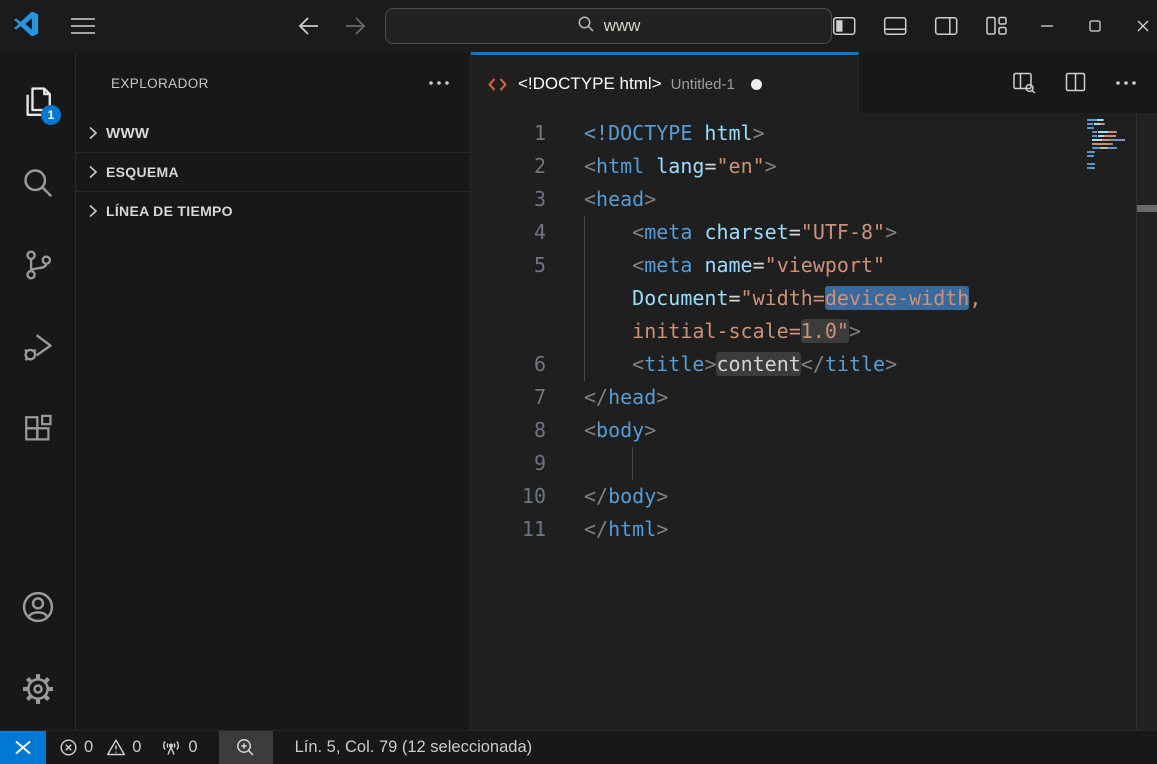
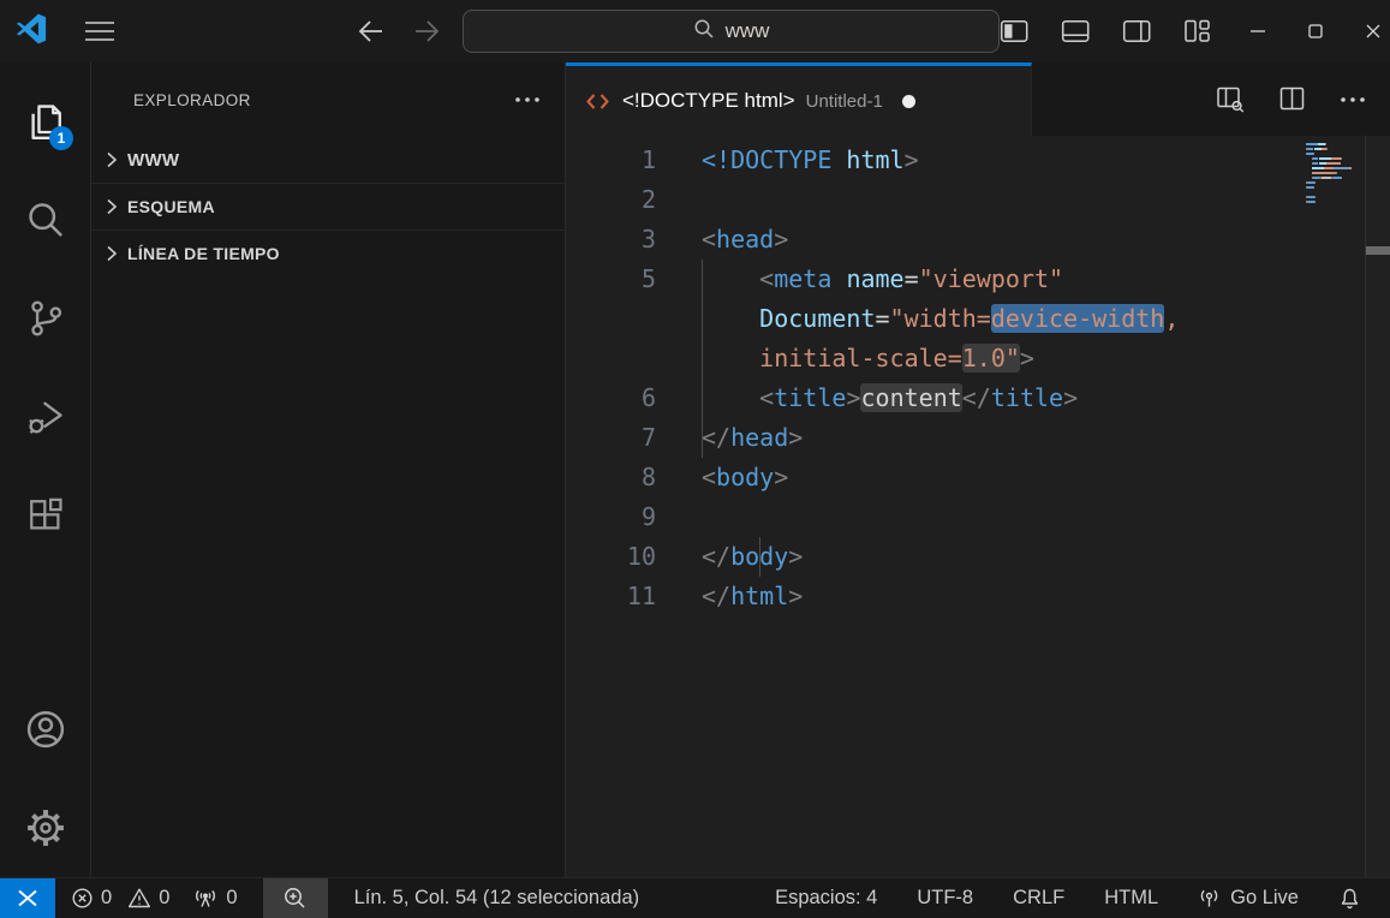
  www
  1
  EXPLORADOR
  WWW
  ESQUEMA
  LÍNEA DE TIEMPO
  <!DOCTYPE html>
  Untitled-1
  1
  <!DOCTYPE html>
  2
- <html lang="en">
  3
  <head>
- 4
- <meta charset="UTF-8">
  5
  <meta name="viewport"
  Document="width=device-width,
  initial-scale=1.0">
  6
  <title>content</title>
  7
  </head>
  8
  <body>
  9
  10
  </body>
  11
  </html>
  0
  0
  0
- Lín. 5, Col. 79 (12 seleccionada)
+ Lín. 5, Col. 54 (12 seleccionada)
+ Espacios: 4
+ UTF-8
+ CRLF
+ HTML
+ Go Live
